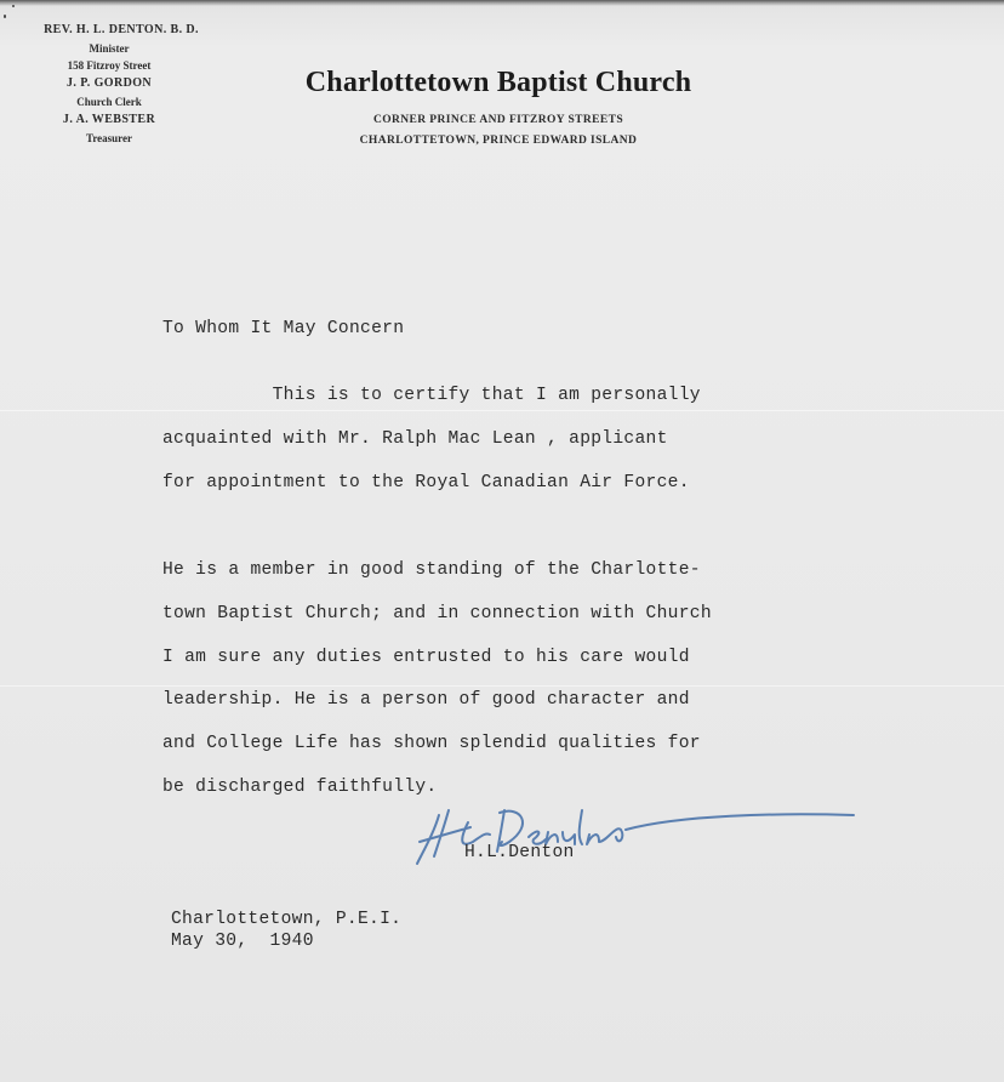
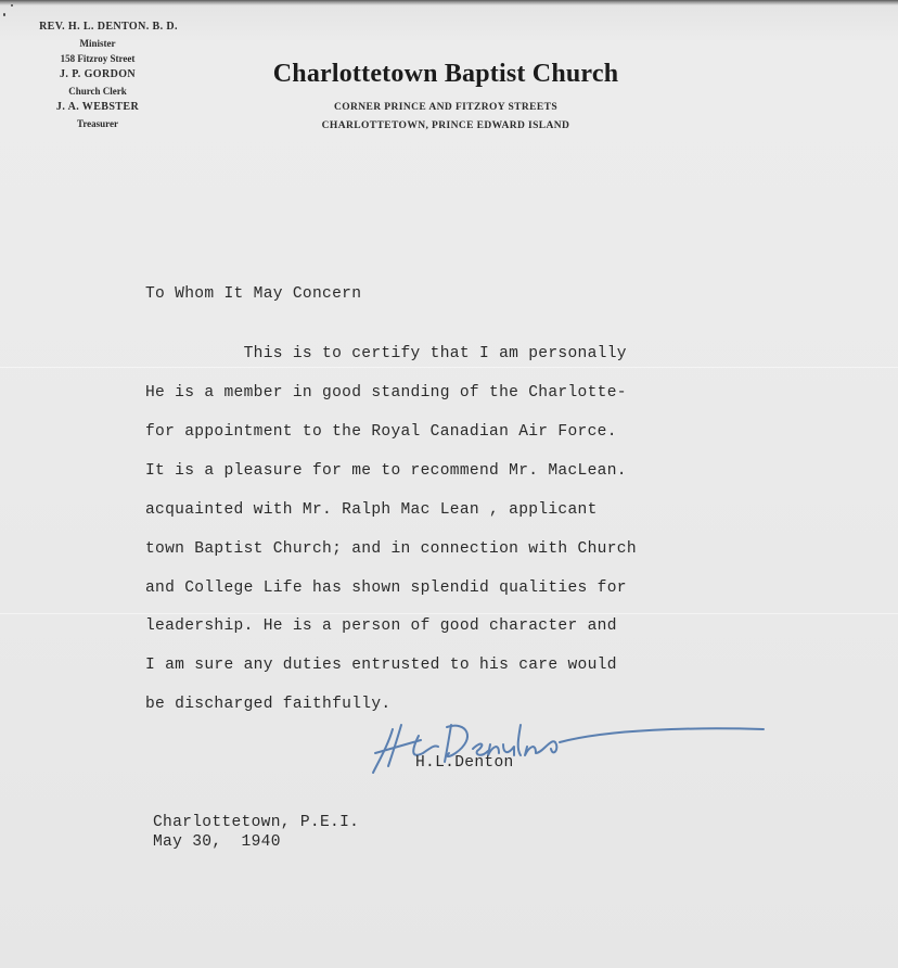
  REV. H. L. DENTON. B. D.
  Minister
  158 Fitzroy Street
  J. P. GORDON
  Church Clerk
  J. A. WEBSTER
  Treasurer
  Charlottetown Baptist Church
  CORNER PRINCE AND FITZROY STREETS
  CHARLOTTETOWN, PRINCE EDWARD ISLAND
  To Whom It May Concern
  This is to certify that I am personally
- acquainted with Mr. Ralph Mac Lean , applicant
+ He is a member in good standing of the Charlotte-
  for appointment to the Royal Canadian Air Force.
+ It is a pleasure for me to recommend Mr. MacLean.
- He is a member in good standing of the Charlotte-
+ acquainted with Mr. Ralph Mac Lean , applicant
  town Baptist Church; and in connection with Church
- I am sure any duties entrusted to his care would
+ and College Life has shown splendid qualities for
  leadership. He is a person of good character and
- and College Life has shown splendid qualities for
+ I am sure any duties entrusted to his care would
  be discharged faithfully.
  H.L.Denton
  Charlottetown, P.E.I.
  May 30, 1940
